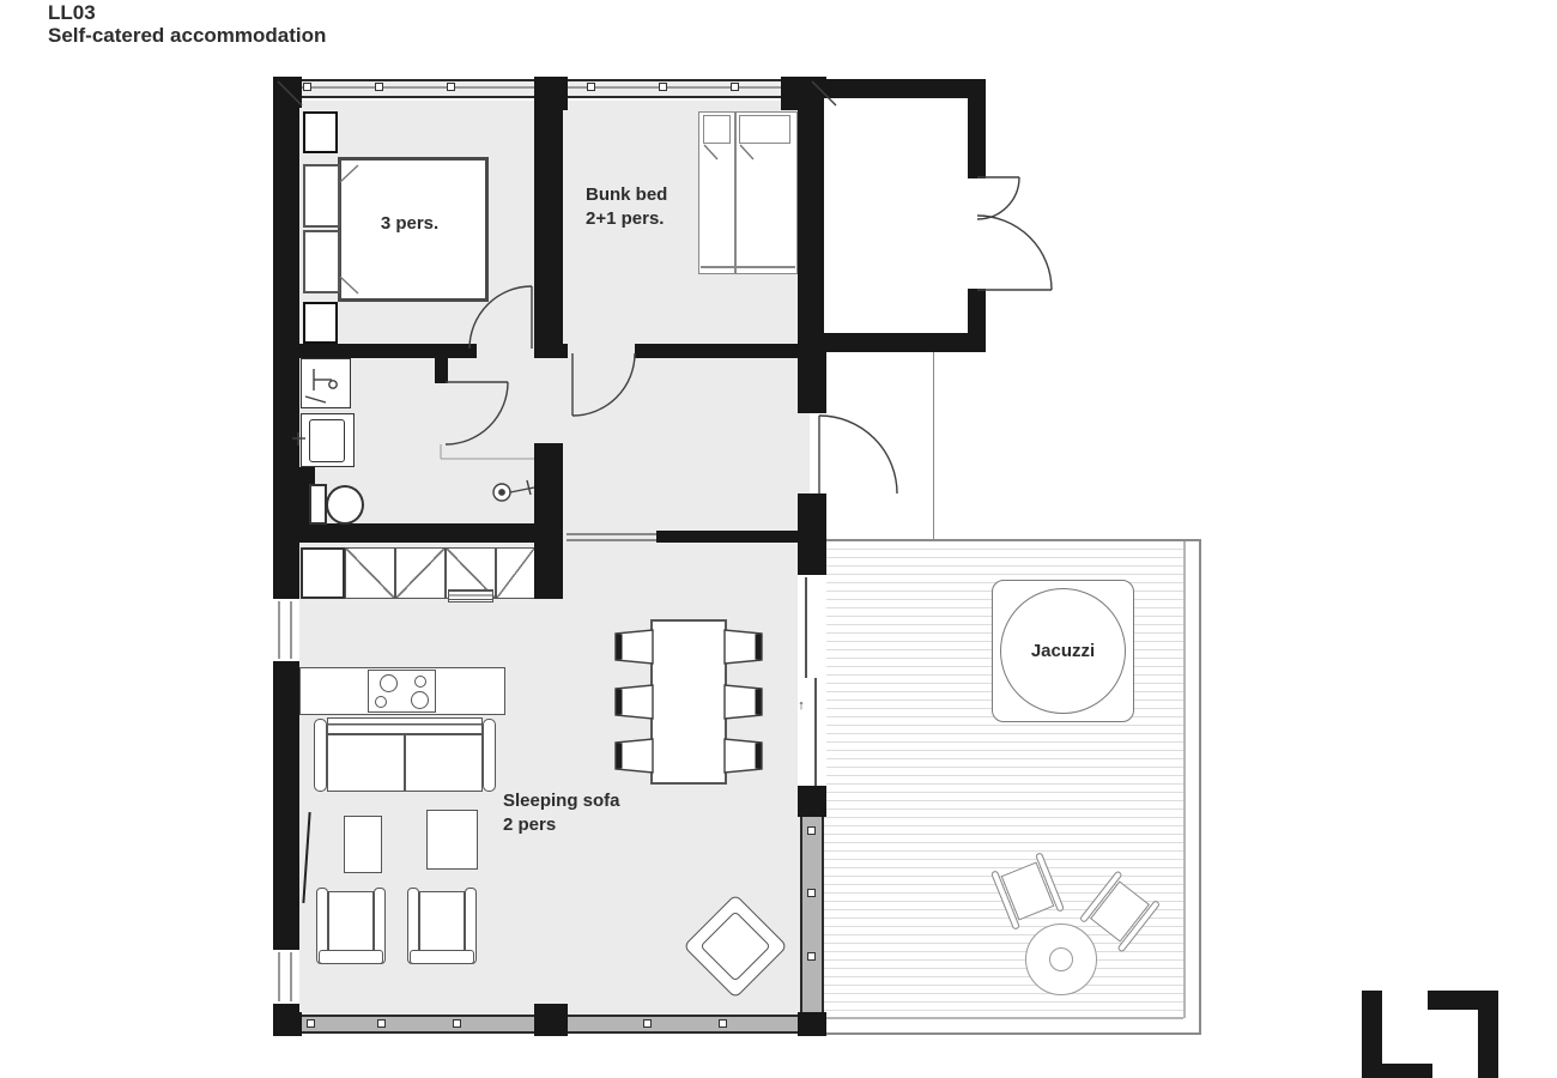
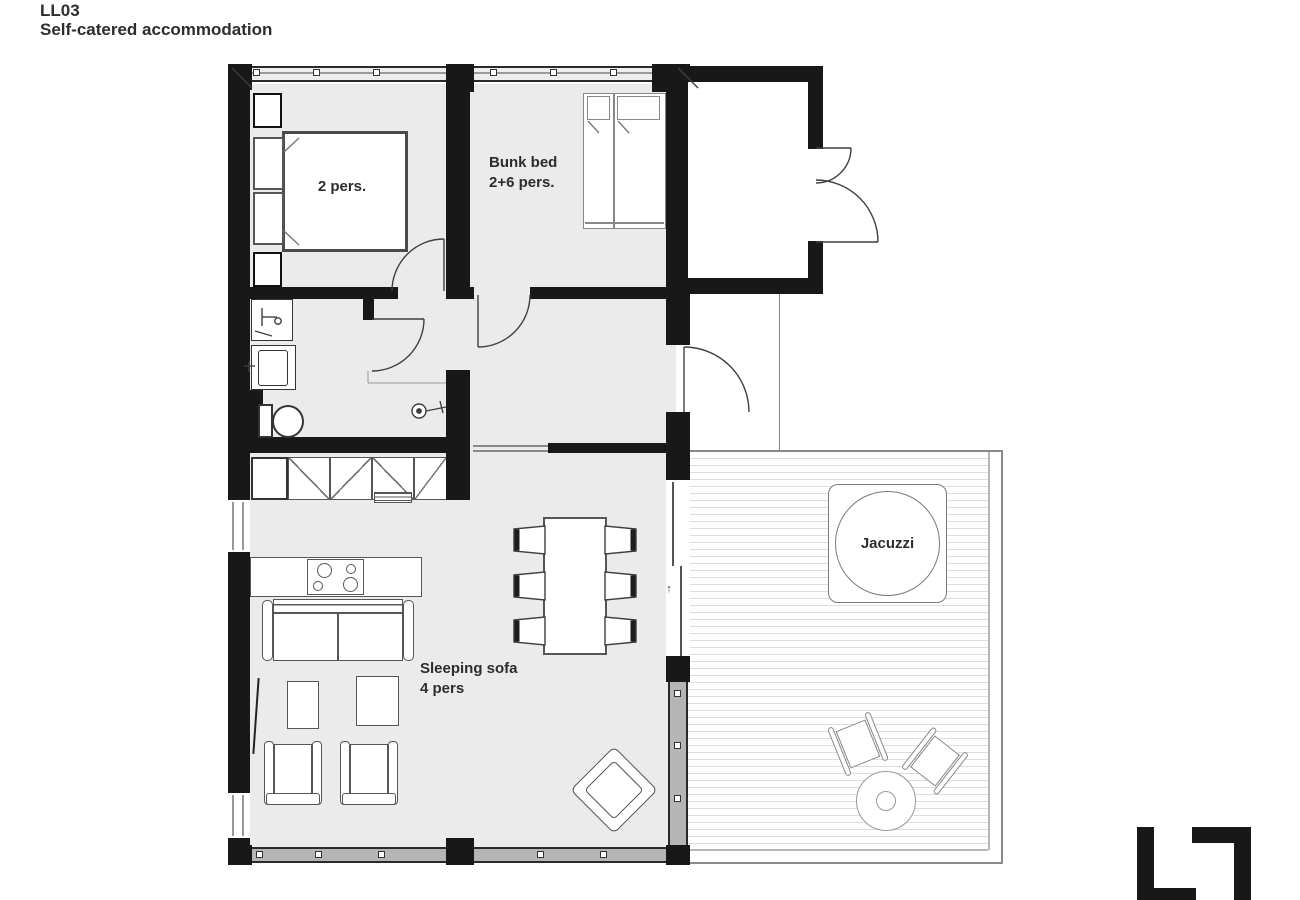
  LL03
  Self-catered accommodation
  Jacuzzi
  ↑
- 3 pers.
+ 2 pers.
  Bunk bed
- 2+1 pers.
+ 2+6 pers.
  Sleeping sofa
- 2 pers
+ 4 pers
